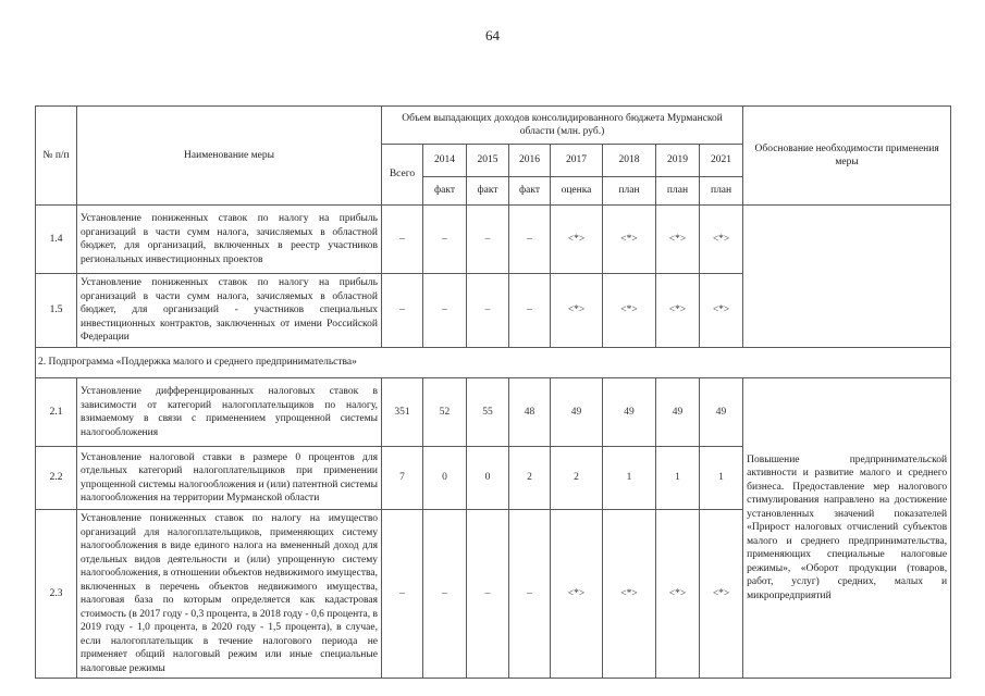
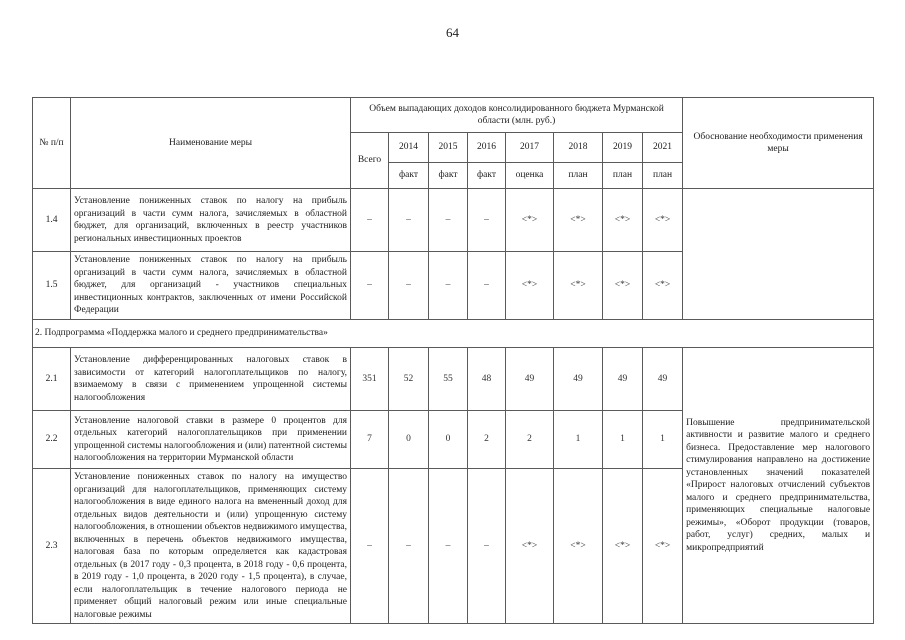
  64
  № п/п	Наименование меры	Объем выпадающих доходов консолидированного бюджета Мурманской области (млн. руб.)	Обоснование необходимости применения меры
  Всего	2014	2015	2016	2017	2018	2019	2021
  факт	факт	факт	оценка	план	план	план
  1.4	Установление пониженных ставок по налогу на прибыль организаций в части сумм налога, зачисляемых в областной бюджет, для организаций, включенных в реестр участников региональных инвестиционных проектов	–	–	–	–	<*>	<*>	<*>	<*>
  1.5	Установление пониженных ставок по налогу на прибыль организаций в части сумм налога, зачисляемых в областной бюджет, для организаций - участников специальных инвестиционных контрактов, заключенных от имени Российской Федерации	–	–	–	–	<*>	<*>	<*>	<*>
  2. Подпрограмма «Поддержка малого и среднего предпринимательства»
  2.1	Установление дифференцированных налоговых ставок в зависимости от категорий налогоплательщиков по налогу, взимаемому в связи с применением упрощенной системы налогообложения	351	52	55	48	49	49	49	49	Повышение предпринимательской активности и развитие малого и среднего бизнеса. Предоставление мер налогового стимулирования направлено на достижение установленных значений показателей «Прирост налоговых отчислений субъектов малого и среднего предпринимательства, применяющих специальные налоговые режимы», «Оборот продукции (товаров, работ, услуг) средних, малых и микропредприятий
  2.2	Установление налоговой ставки в размере 0 процентов для отдельных категорий налогоплательщиков при применении упрощенной системы налогообложения и (или) патентной системы налогообложения на территории Мурманской области	7	0	0	2	2	1	1	1
- 2.3	Установление пониженных ставок по налогу на имущество организаций для налогоплательщиков, применяющих систему налогообложения в виде единого налога на вмененный доход для отдельных видов деятельности и (или) упрощенную систему налогообложения, в отношении объектов недвижимого имущества, включенных в перечень объектов недвижимого имущества, налоговая база по которым определяется как кадастровая стоимость (в 2017 году - 0,3 процента, в 2018 году - 0,6 процента, в 2019 году - 1,0 процента, в 2020 году - 1,5 процента), в случае, если налогоплательщик в течение налогового периода не применяет общий налоговый режим или иные специальные налоговые режимы	–	–	–	–	<*>	<*>	<*>	<*>
+ 2.3	Установление пониженных ставок по налогу на имущество организаций для налогоплательщиков, применяющих систему налогообложения в виде единого налога на вмененный доход для отдельных видов деятельности и (или) упрощенную систему налогообложения, в отношении объектов недвижимого имущества, включенных в перечень объектов недвижимого имущества, налоговая база по которым определяется как кадастровая отдельных (в 2017 году - 0,3 процента, в 2018 году - 0,6 процента, в 2019 году - 1,0 процента, в 2020 году - 1,5 процента), в случае, если налогоплательщик в течение налогового периода не применяет общий налоговый режим или иные специальные налоговые режимы	–	–	–	–	<*>	<*>	<*>	<*>
